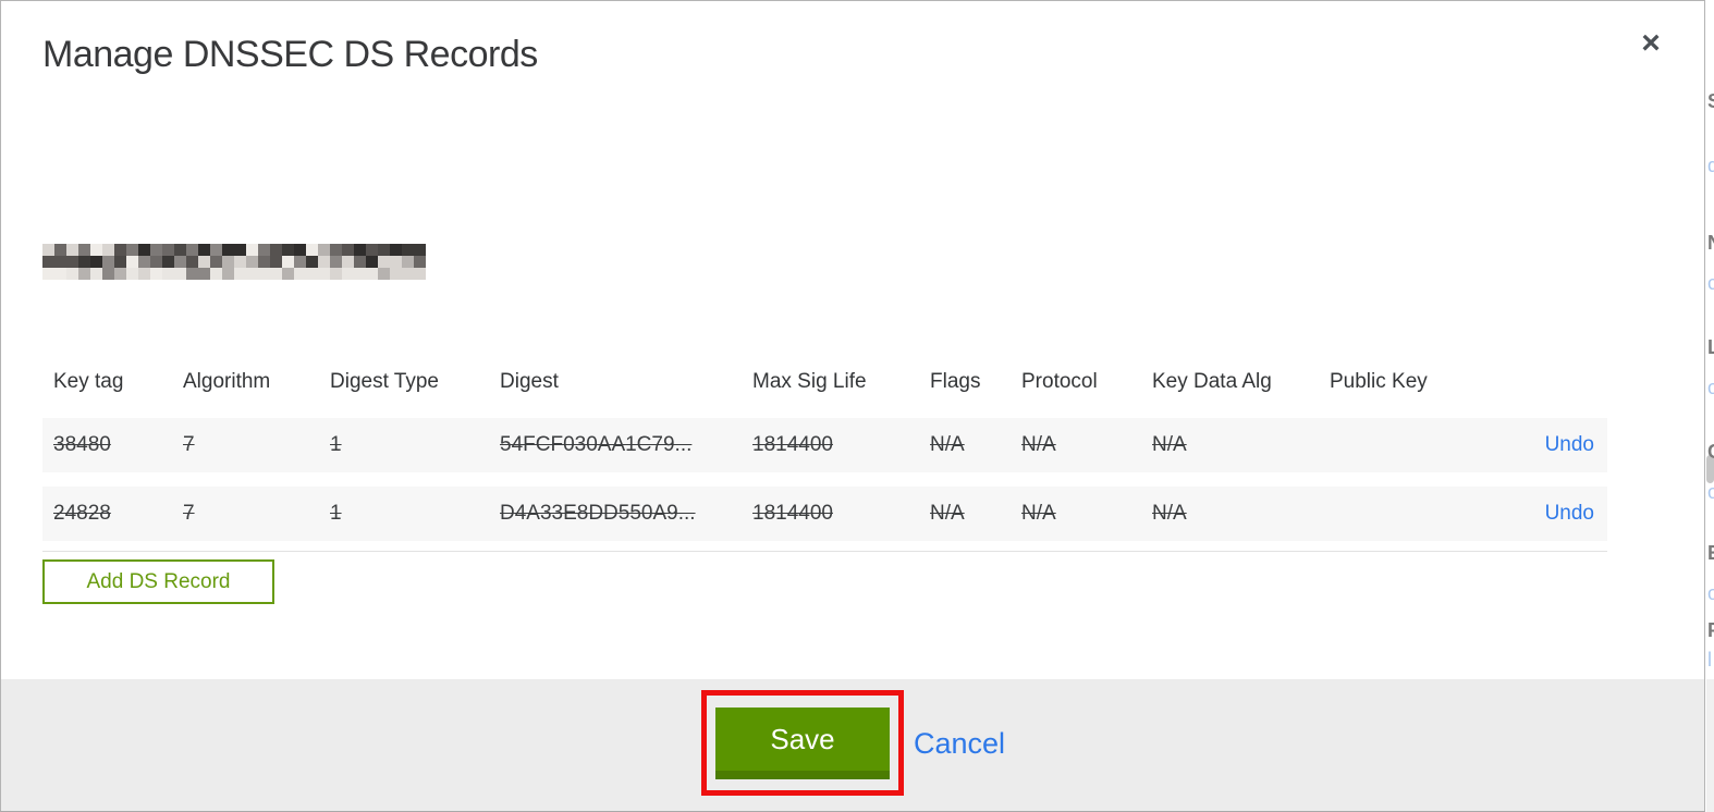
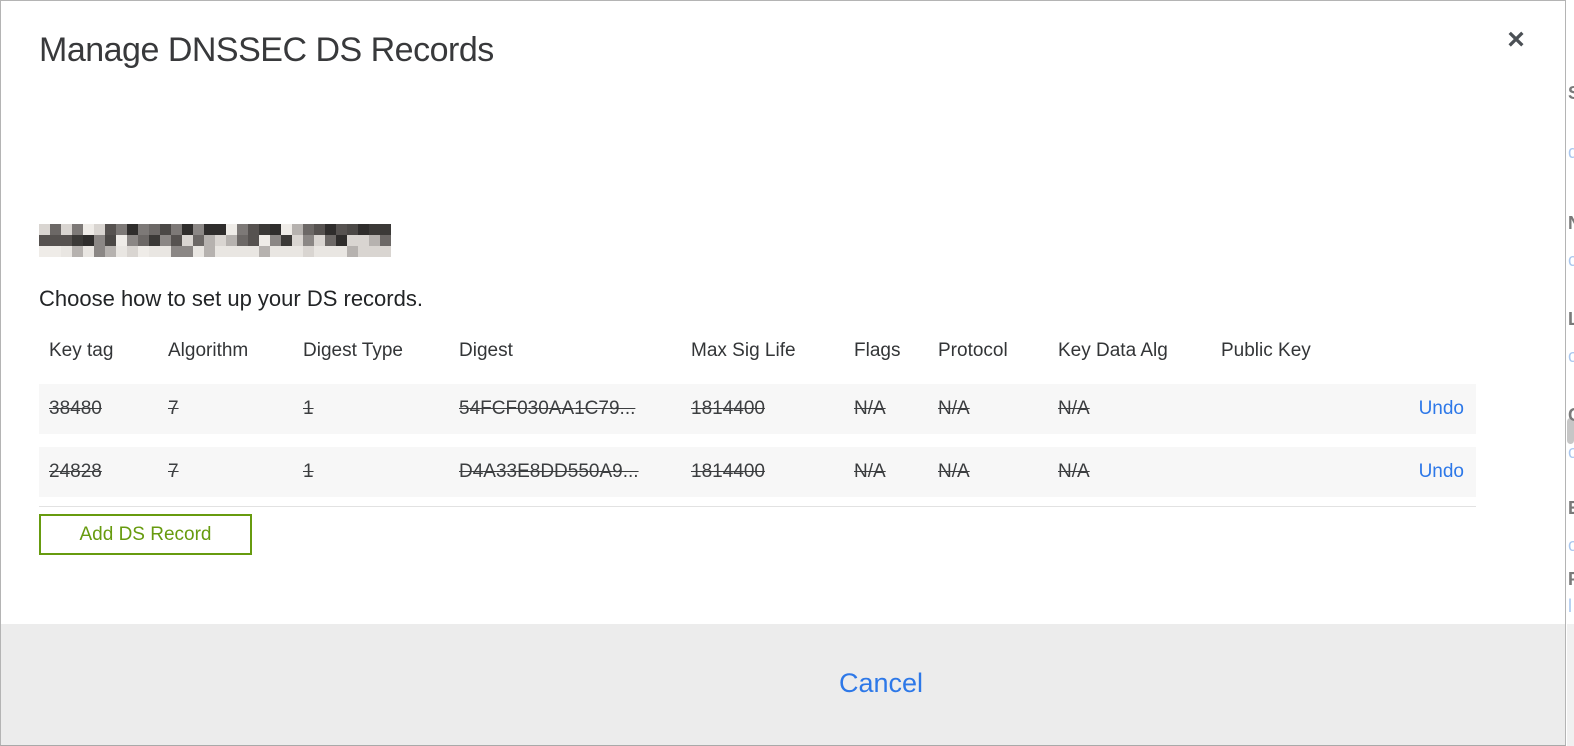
  Manage DNSSEC DS Records
  ×
+ Choose how to set up your DS records.
  Key tag
  Algorithm
  Digest Type
  Digest
  Max Sig Life
  Flags
  Protocol
  Key Data Alg
  Public Key
  38480
  7
  1
  54FCF030AA1C79...
  1814400
  N/A
  N/A
  N/A
  Undo
  24828
  7
  1
  D4A33E8DD550A9...
  1814400
  N/A
  N/A
  N/A
  Undo
  Add DS Record
- Save
  Cancel
  d
  c
  o
  o
  o
  l
